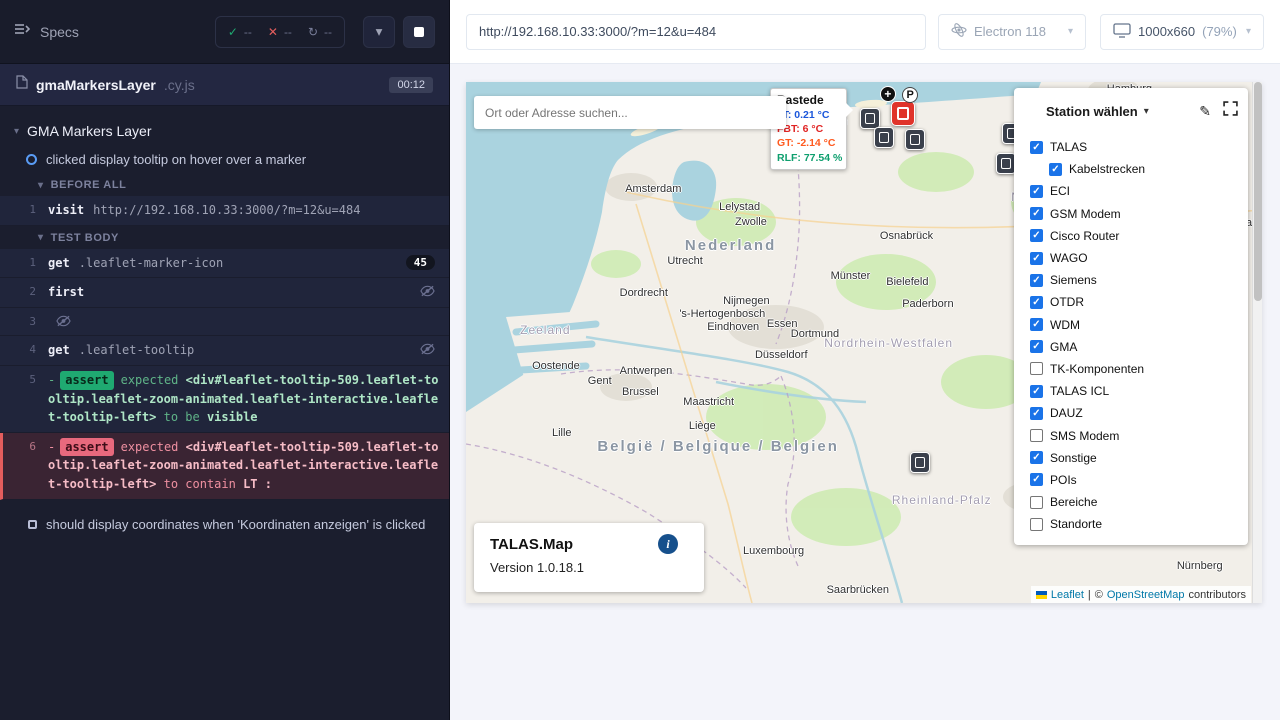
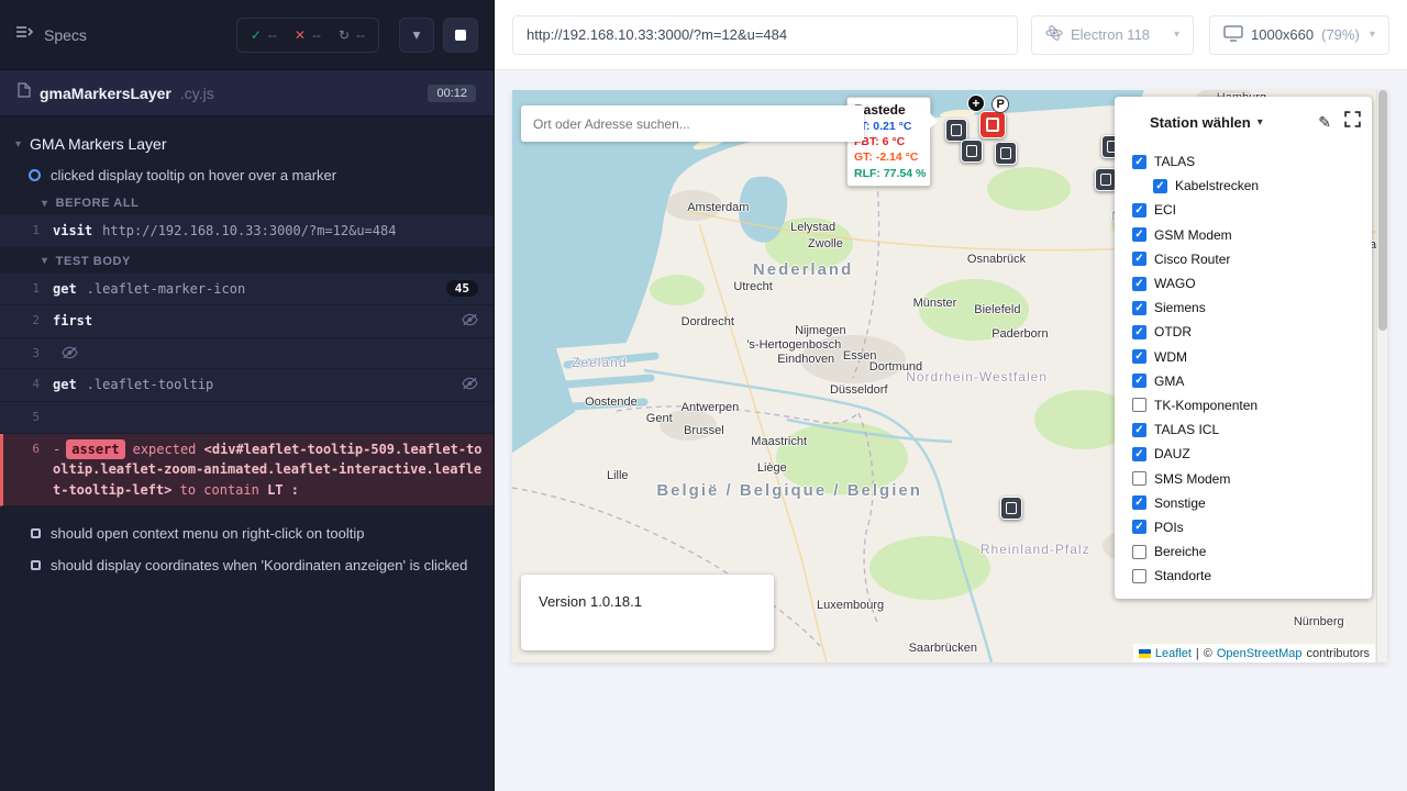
  Specs
  ✓
  --
  ✕
  --
  ↻
  --
  ▾
  gmaMarkersLayer
  .cy.js
  00:12
  ▾
  GMA Markers Layer
  clicked display tooltip on hover over a marker
  ▾
  BEFORE ALL
  1
  visit http://192.168.10.33:3000/?m=12&u=484
  ▾
  TEST BODY
  1
  get .leaflet-marker-icon
  45
  2
  first
  3
  4
  get .leaflet-tooltip
  5
- - assert expected <div#leaflet-tooltip-509.leaflet-tooltip.leaflet-zoom-animated.leaflet-interactive.leaflet-tooltip-left> to be visible
  6
  - assert expected <div#leaflet-tooltip-509.leaflet-tooltip.leaflet-zoom-animated.leaflet-interactive.leaflet-tooltip-left> to contain LT :
+ should open context menu on right-click on tooltip
  should display coordinates when 'Koordinaten anzeigen' is clicked
  http://192.168.10.33:3000/?m=12&u=484
  Electron 118
  ▾
  1000x660
  (79%)
  ▾
  Osnabrück
  Bielefeld
  Paderborn
  Lelystad
  Zwolle
  Amsterdam
  Nederland
  Utrecht
  Dordrecht
  's-Hertogenbosch
  Nijmegen
  Eindhoven
  Antwerpen
  Gent
  Brussel
  Oostende
  Lille
  België / Belgique / Belgien
  Maastricht
  Liège
  Düsseldorf
  Essen
  Dortmund
  Münster
  Nordrhein-Westfalen
  Zeeland
  Rheinland-Pfalz
  Luxembourg
  Saarbrücken
  Nürnberg
  +
  P
  astede
  : 0.21 °C
  FBT: 6 °C
  GT: -2.14 °C
  RLF: 77.54 %
  Ort oder Adresse suchen...
  Station wählen
  ▾
  ✎
  ✓
  TALAS
  ✓
  Kabelstrecken
  ✓
  ECI
  ✓
  GSM Modem
  ✓
  Cisco Router
  ✓
  WAGO
  ✓
  Siemens
  ✓
  OTDR
  ✓
  WDM
  ✓
  GMA
  TK-Komponenten
  ✓
  TALAS ICL
  ✓
  DAUZ
  SMS Modem
  ✓
  Sonstige
  ✓
  POIs
  Bereiche
  Standorte
- TALAS.Map
- i
  Version 1.0.18.1
  Leaflet
  |
  ©
  OpenStreetMap
  contributors
